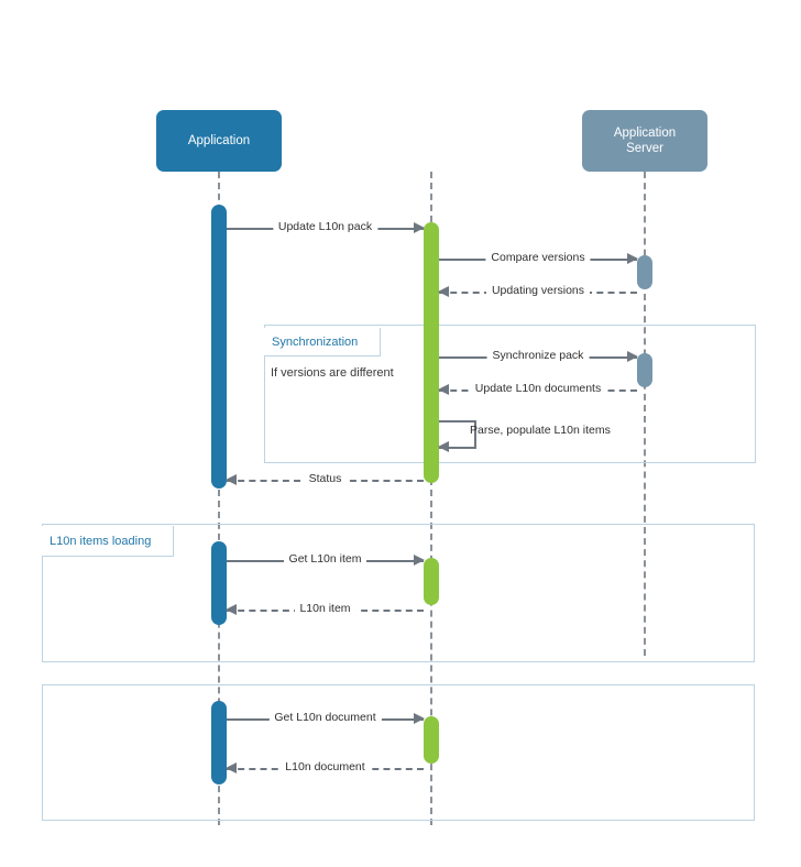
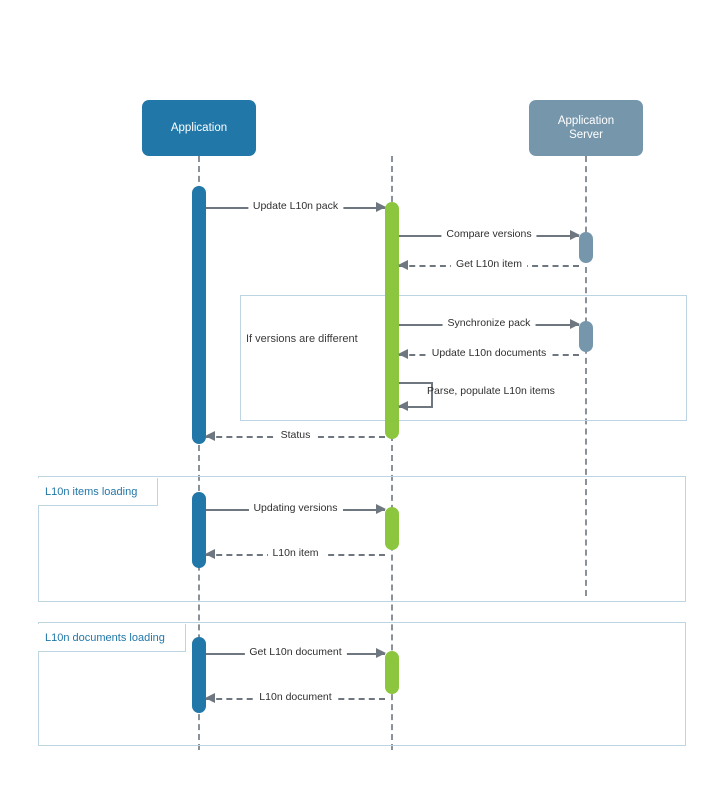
  Application
  Application
  Server
- Synchronization
  If versions are different
  L10n items loading
+ L10n documents loading
  Update L10n pack
  Compare versions
- Updating versions
+ Get L10n item
  Synchronize pack
  Update L10n documents
  Parse, populate L10n items
  Status
- Get L10n item
+ Updating versions
  L10n item
  Get L10n document
  L10n document
